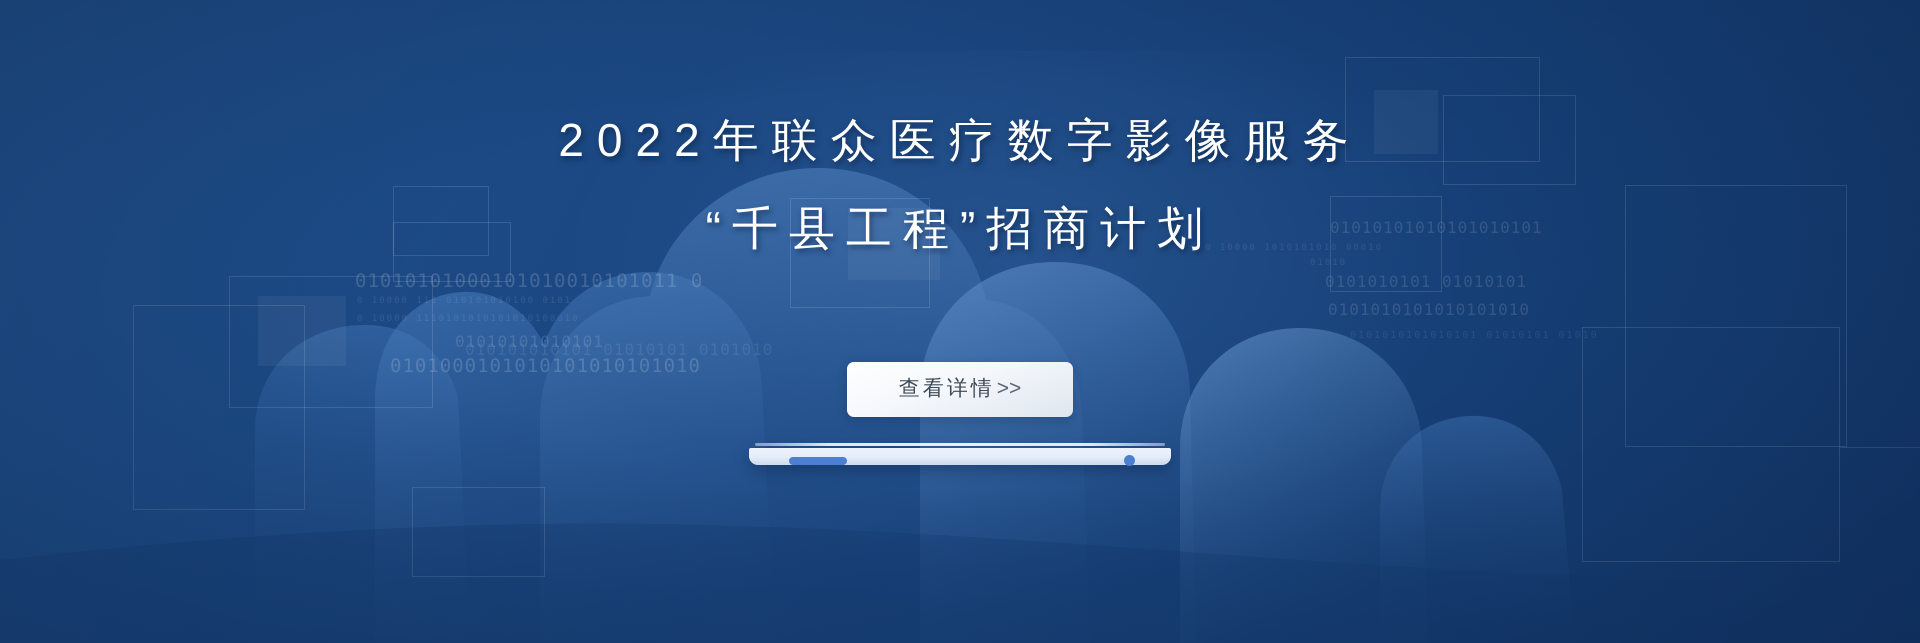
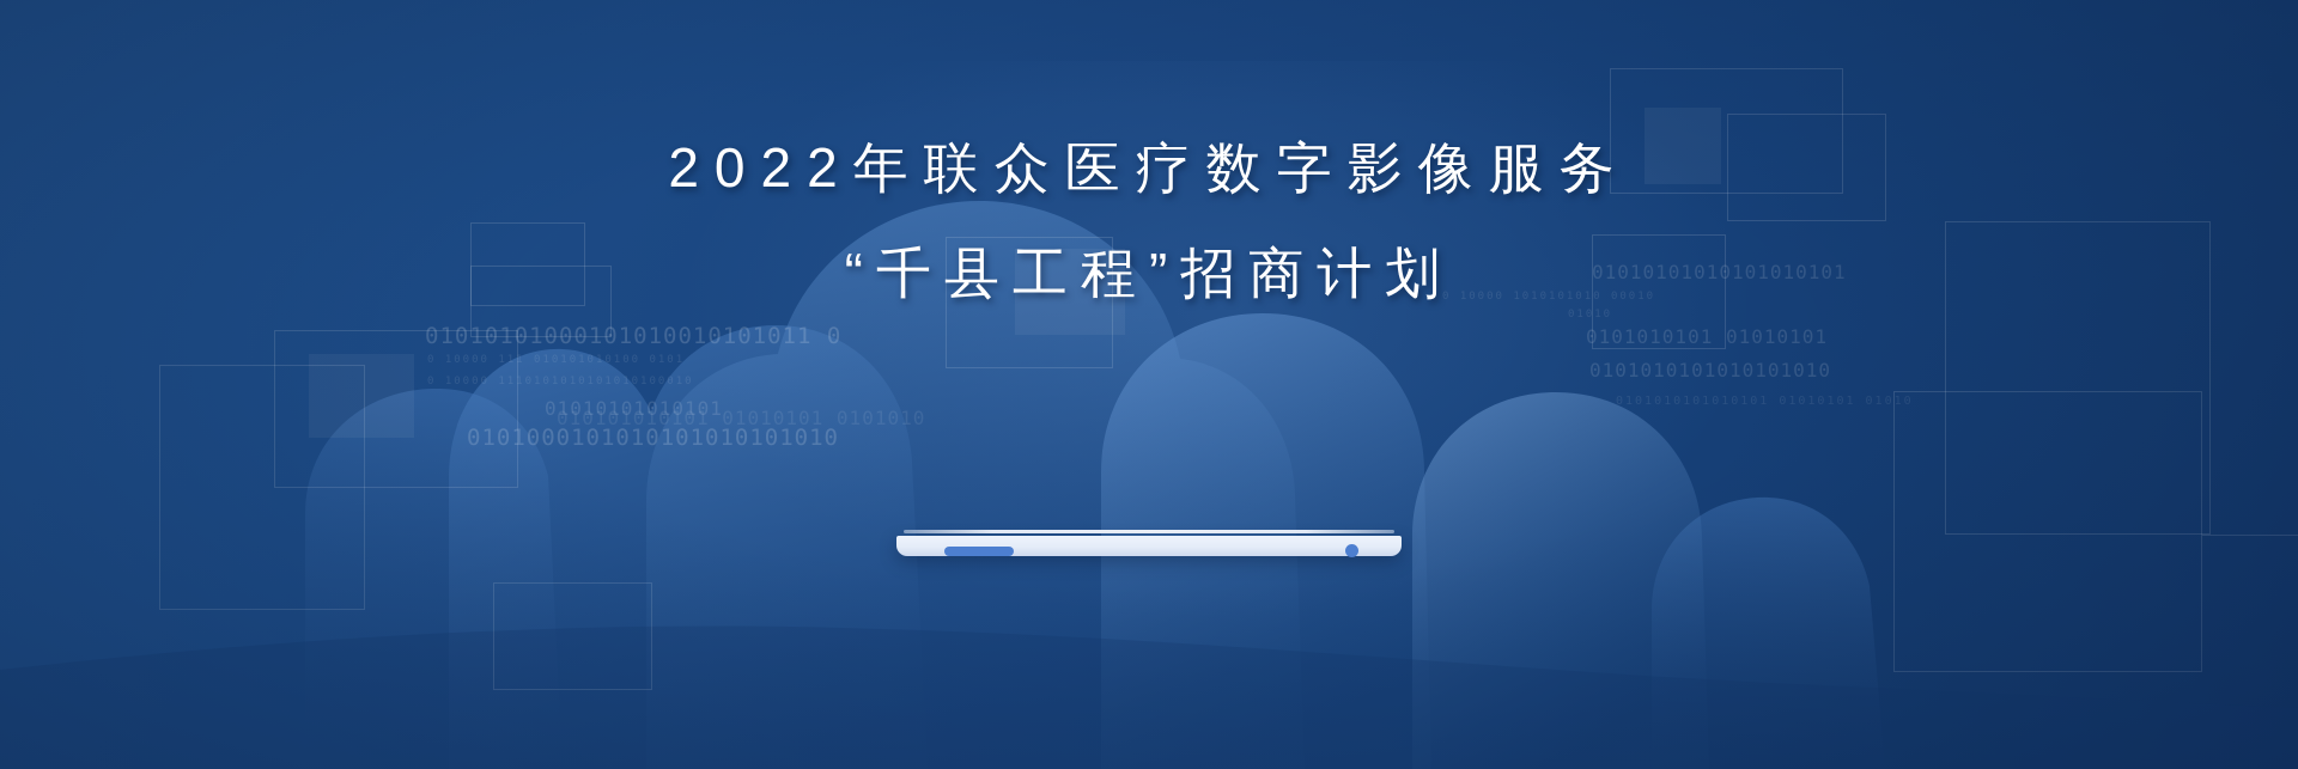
  2022年联众医疗数字影像服务
  “千县工程”招商计划
- 查看详情>>
